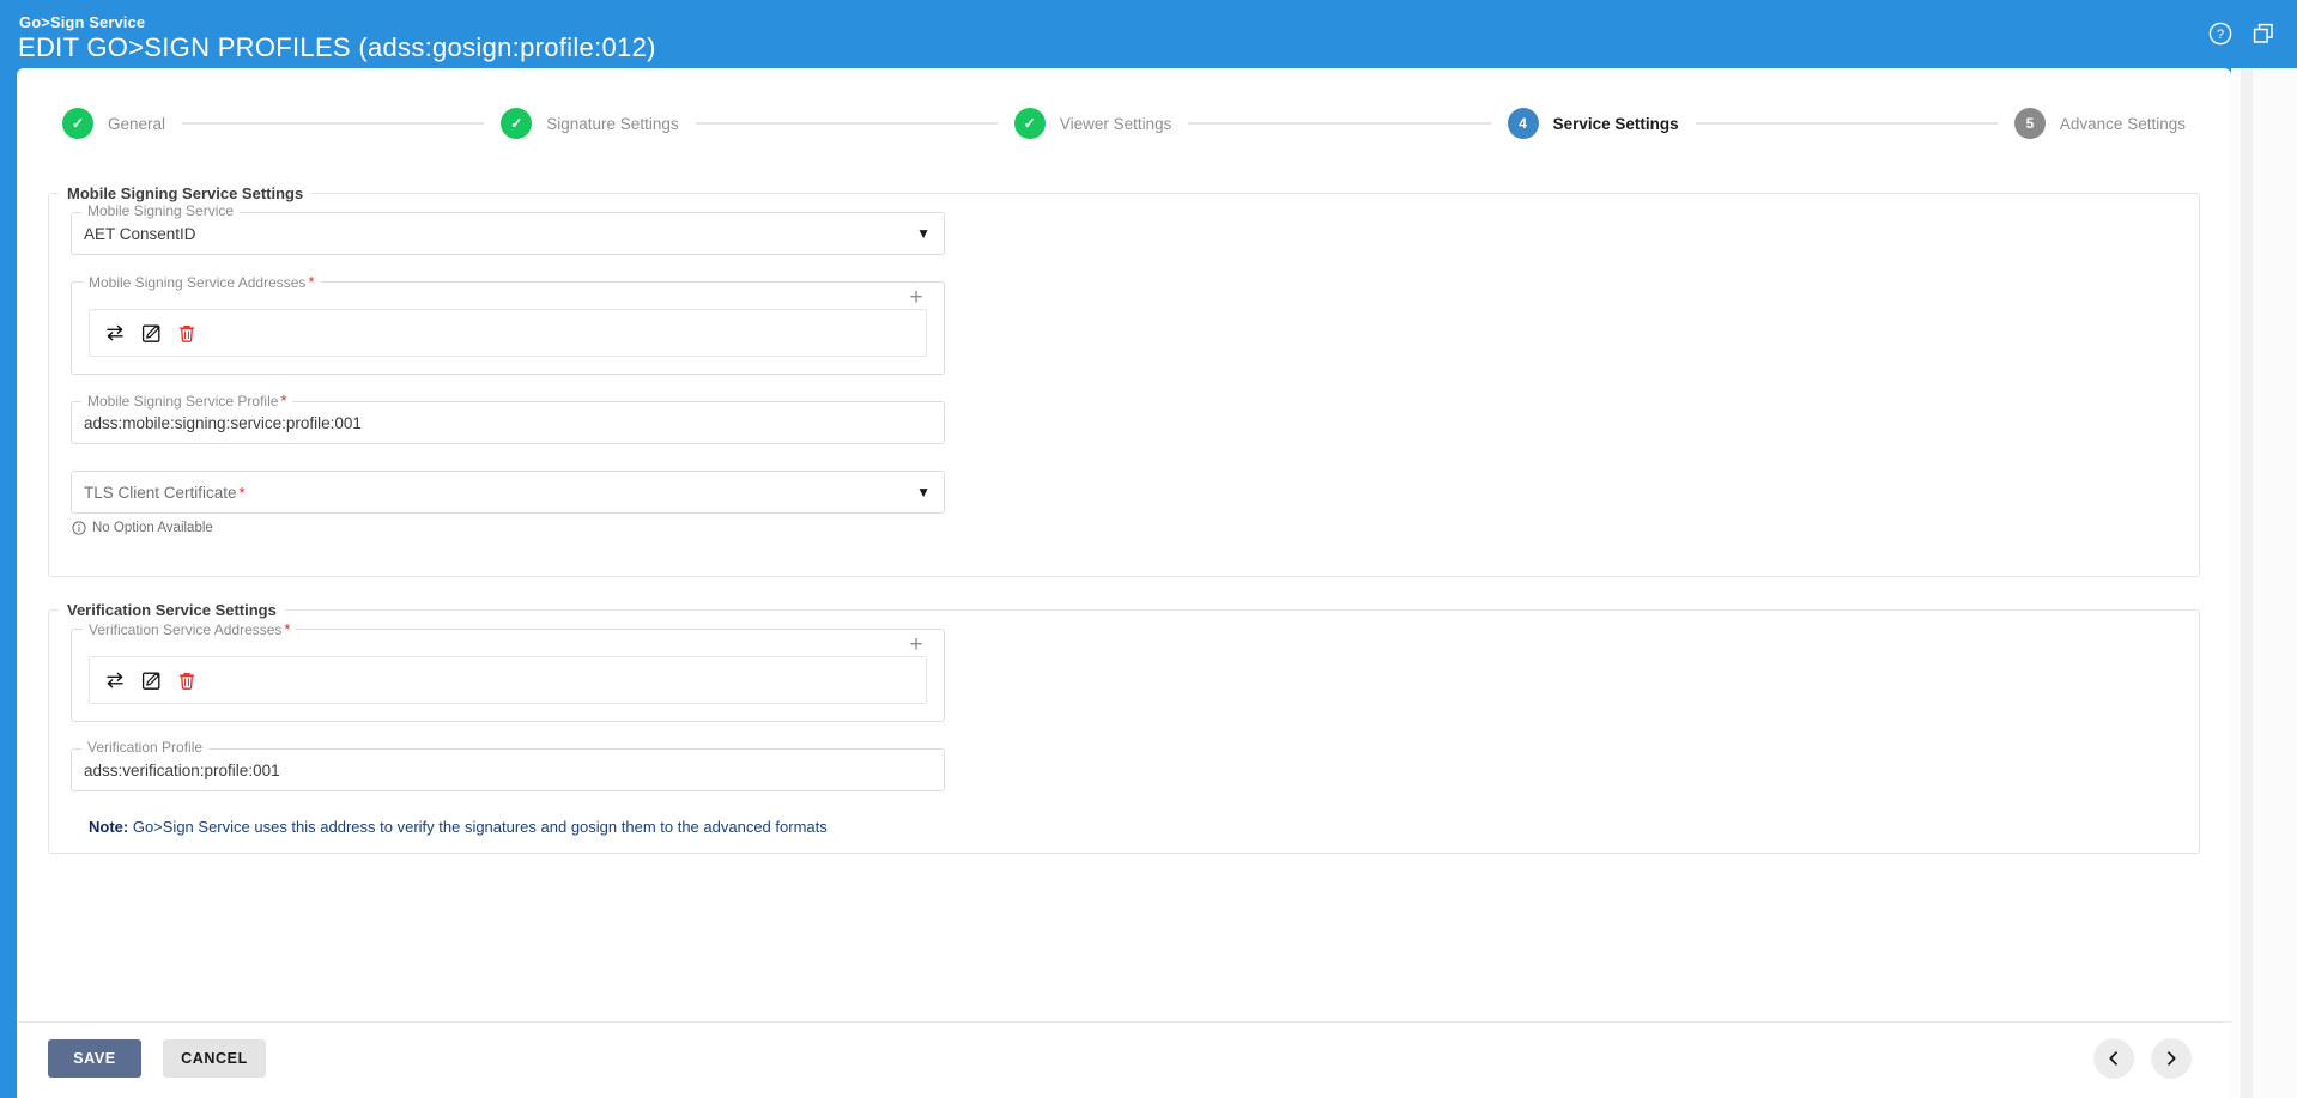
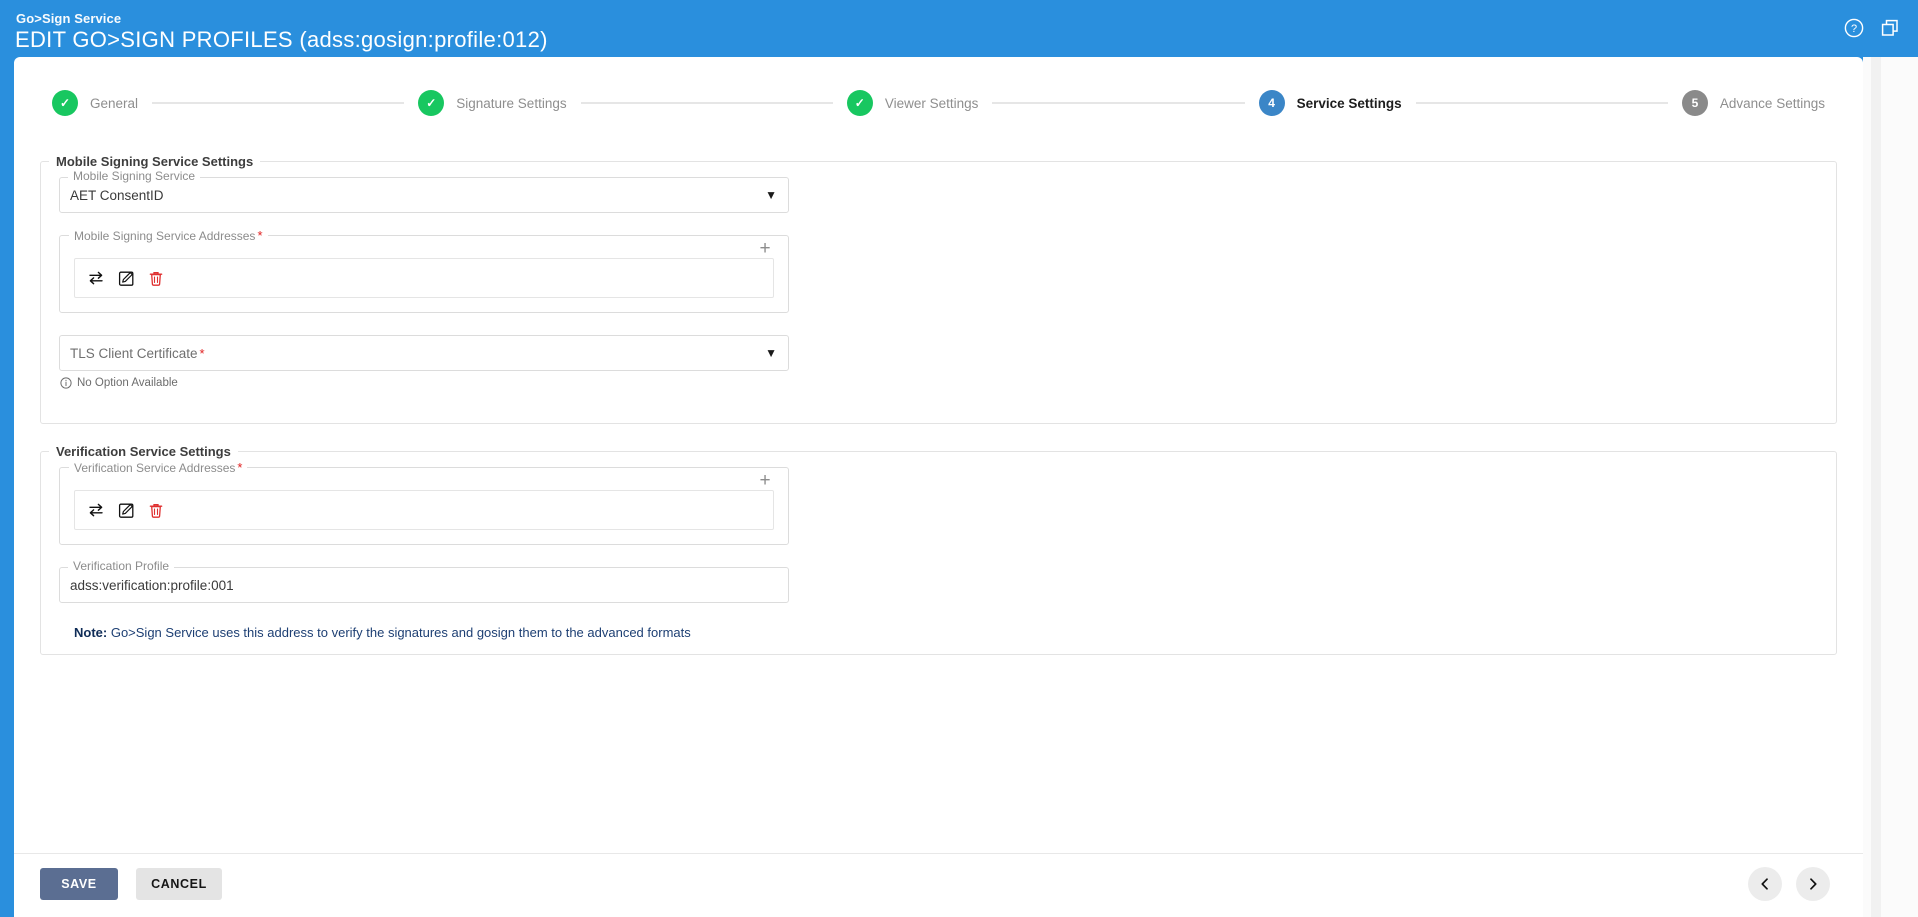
  Go>Sign Service
  EDIT GO>SIGN PROFILES (adss:gosign:profile:012)
  ?
  ✓
  General
  ✓
  Signature Settings
  ✓
  Viewer Settings
  4
  Service Settings
  5
  Advance Settings
  Mobile Signing Service Settings
  Mobile Signing Service
  AET ConsentID
  ▼
  Mobile Signing Service Addresses *
  +
- Mobile Signing Service Profile *
- adss:mobile:signing:service:profile:001
  TLS Client Certificate
  *
  ▼
  No Option Available
  Verification Service Settings
  Verification Service Addresses *
  +
  Verification Profile
  adss:verification:profile:001
  Note: Go>Sign Service uses this address to verify the signatures and gosign them to the advanced formats
  SAVE
  CANCEL
